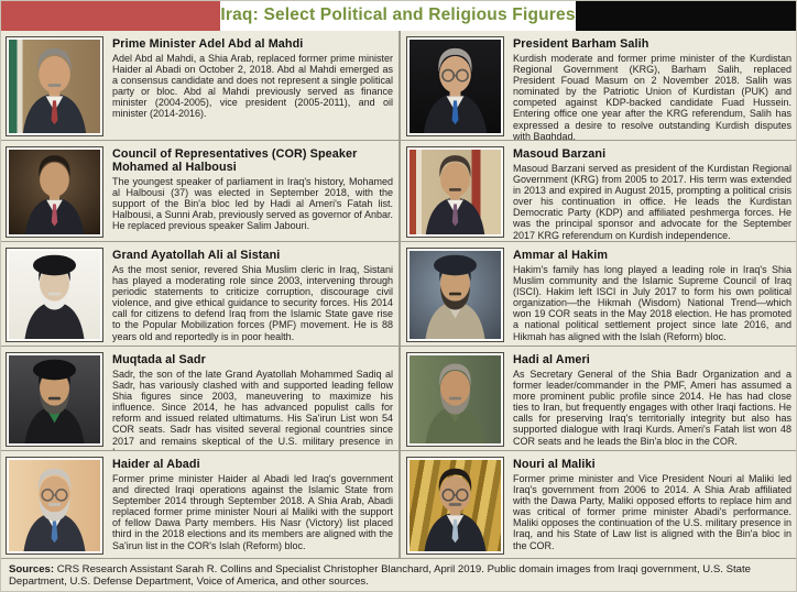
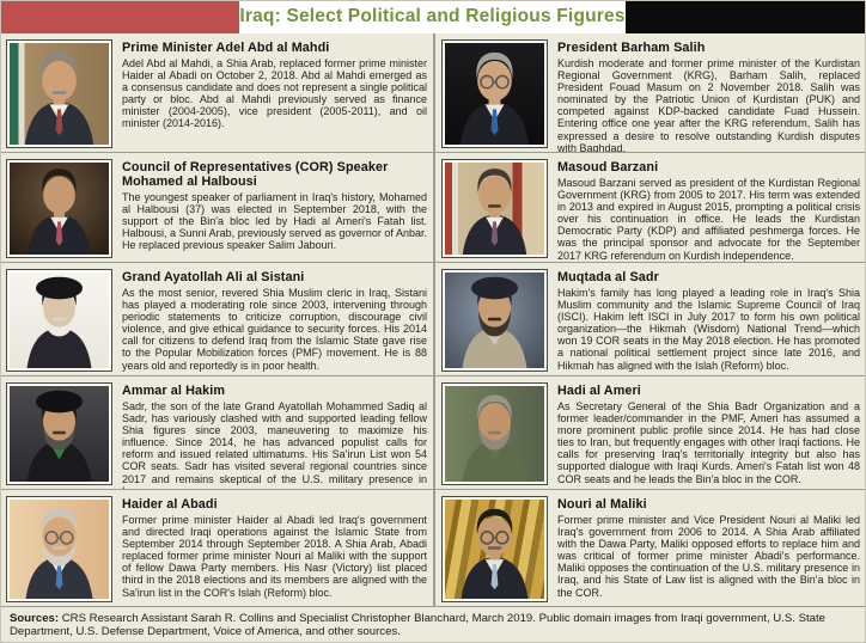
  Iraq: Select Political and Religious Figures
  Prime Minister Adel Abd al Mahdi
  Adel Abd al Mahdi, a Shia Arab, replaced former prime minister Haider al Abadi on October 2, 2018. Abd al Mahdi emerged as a consensus candidate and does not represent a single political party or bloc. Abd al Mahdi previously served as finance minister (2004-2005), vice president (2005-2011), and oil minister (2014-2016).
  Council of Representatives (COR) Speaker Mohamed al Halbousi
  The youngest speaker of parliament in Iraq's history, Mohamed al Halbousi (37) was elected in September 2018, with the support of the Bin'a bloc led by Hadi al Ameri's Fatah list. Halbousi, a Sunni Arab, previously served as governor of Anbar. He replaced previous speaker Salim Jabouri.
  Grand Ayatollah Ali al Sistani
  As the most senior, revered Shia Muslim cleric in Iraq, Sistani has played a moderating role since 2003, intervening through periodic statements to criticize corruption, discourage civil violence, and give ethical guidance to security forces. His 2014 call for citizens to defend Iraq from the Islamic State gave rise to the Popular Mobilization forces (PMF) movement. He is 88 years old and reportedly is in poor health.
- Muqtada al Sadr
+ Ammar al Hakim
  Sadr, the son of the late Grand Ayatollah Mohammed Sadiq al Sadr, has variously clashed with and supported leading fellow Shia figures since 2003, maneuvering to maximize his influence. Since 2014, he has advanced populist calls for reform and issued related ultimatums. His Sa'irun List won 54 COR seats. Sadr has visited several regional countries since 2017 and remains skeptical of the U.S. military presence in
  Haider al Abadi
  Former prime minister Haider al Abadi led Iraq's government and directed Iraqi operations against the Islamic State from September 2014 through September 2018. A Shia Arab, Abadi replaced former prime minister Nouri al Maliki with the support of fellow Dawa Party members. His Nasr (Victory) list placed third in the 2018 elections and its members are aligned with the Sa'irun list in the COR's Islah (Reform) bloc.
  President Barham Salih
  Kurdish moderate and former prime minister of the Kurdistan Regional Government (KRG), Barham Salih, replaced President Fouad Masum on 2 November 2018. Salih was nominated by the Patriotic Union of Kurdistan (PUK) and competed against KDP-backed candidate Fuad Hussein. Entering office one year after the KRG referendum, Salih has expressed a desire to resolve outstanding Kurdish disputes with Baghdad.
  Masoud Barzani
  Masoud Barzani served as president of the Kurdistan Regional Government (KRG) from 2005 to 2017. His term was extended in 2013 and expired in August 2015, prompting a political crisis over his continuation in office. He leads the Kurdistan Democratic Party (KDP) and affiliated peshmerga forces. He was the principal sponsor and advocate for the September 2017 KRG referendum on Kurdish independence.
- Ammar al Hakim
+ Muqtada al Sadr
  Hakim's family has long played a leading role in Iraq's Shia Muslim community and the Islamic Supreme Council of Iraq (ISCI). Hakim left ISCI in July 2017 to form his own political organization—the Hikmah (Wisdom) National Trend—which won 19 COR seats in the May 2018 election. He has promoted a national political settlement project since late 2016, and Hikmah has aligned with the Islah (Reform) bloc.
  Hadi al Ameri
  As Secretary General of the Shia Badr Organization and a former leader/commander in the PMF, Ameri has assumed a more prominent public profile since 2014. He has had close ties to Iran, but frequently engages with other Iraqi factions. He calls for preserving Iraq's territorially integrity but also has supported dialogue with Iraqi Kurds. Ameri's Fatah list won 48 COR seats and he leads the Bin'a bloc in the COR.
  Nouri al Maliki
  Former prime minister and Vice President Nouri al Maliki led Iraq's government from 2006 to 2014. A Shia Arab affiliated with the Dawa Party, Maliki opposed efforts to replace him and was critical of former prime minister Abadi's performance. Maliki opposes the continuation of the U.S. military presence in Iraq, and his State of Law list is aligned with the Bin'a bloc in the COR.
- Sources: CRS Research Assistant Sarah R. Collins and Specialist Christopher Blanchard, April 2019. Public domain images from Iraqi government, U.S. State Department, U.S. Defense Department, Voice of America, and other sources.
+ Sources: CRS Research Assistant Sarah R. Collins and Specialist Christopher Blanchard, March 2019. Public domain images from Iraqi government, U.S. State Department, U.S. Defense Department, Voice of America, and other sources.
